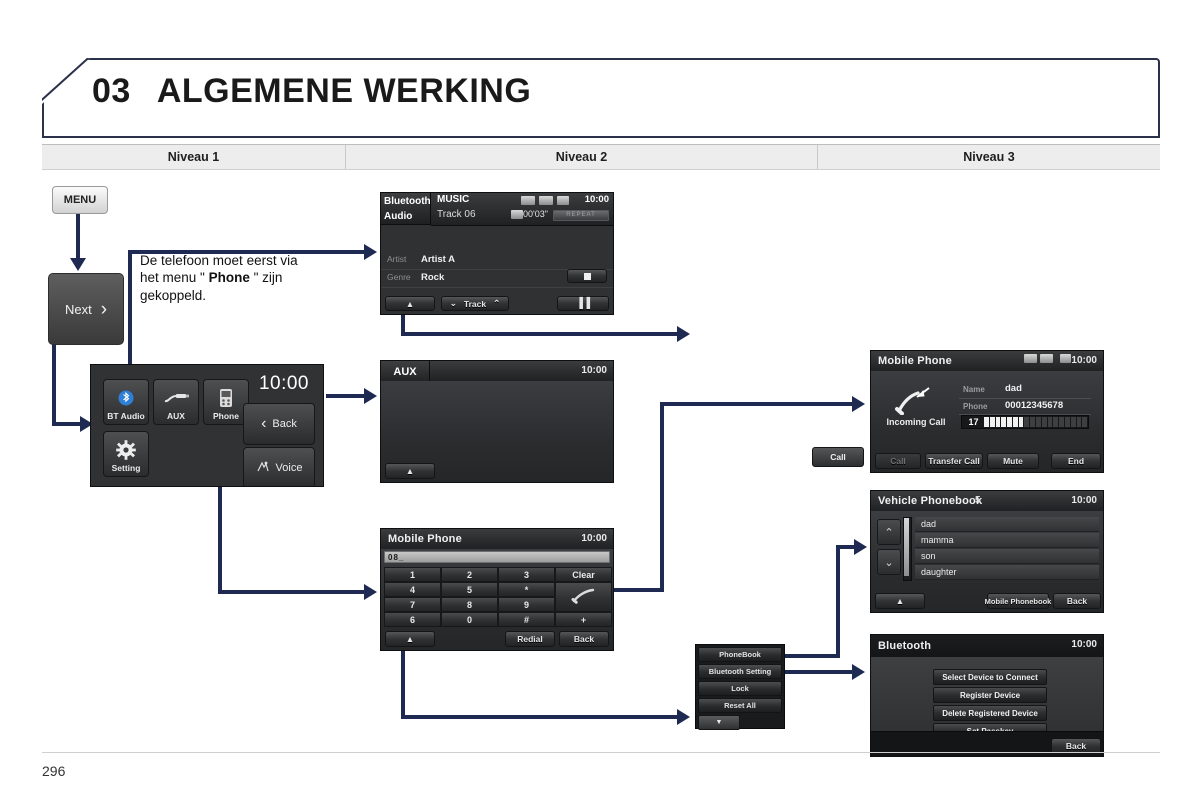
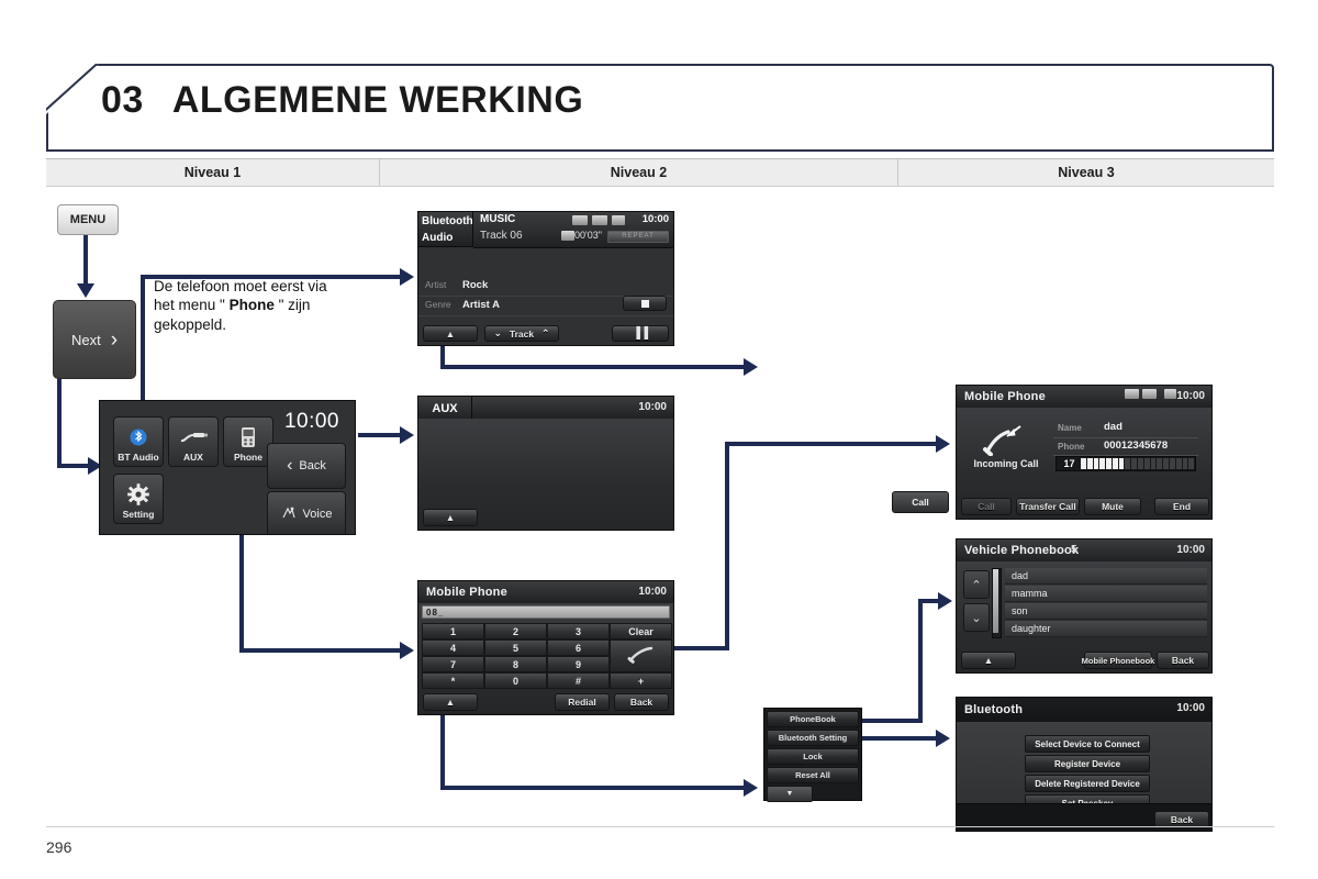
  03 ALGEMENE WERKING
  Niveau 1
  Niveau 2
  Niveau 3
  MENU
  Next
  ›
  De telefoon moet eerst via
  het menu " Phone " zijn
  gekoppeld.
  Bluetooth
  Audio
  MUSIC
  Track 06
  00'03"
  10:00
  Artist
- Artist A
+ Rock
  Genre
- Rock
+ Artist A
  ▲
  ⌄
  Track
  ⌃
  ▐▐
  10:00
  BT Audio
  AUX
  Phone
  Setting
  ‹
  Back
  Voice
  10:00
  AUX
  ▲
  Mobile Phone
  10:00
  08_
  1
  2
  3
  Clear
  4
  5
- *
+ 6
  7
  8
  9
- 6
+ *
  0
  #
  +
  ▲
  Redial
  Back
  Mobile Phone
  10:00
  Incoming Call
  Name
  dad
  Phone
  00012345678
  17
  Call
  Transfer Call
  Mute
  End
  Call
  Vehicle Phonebook
  5
  10:00
  ⌃
  ⌄
  dad
  mamma
  son
  daughter
  ▲
  Mobile Phonebook
  Back
  PhoneBook
  Bluetooth Setting
  Lock
  Reset All
  Bluetooth
  10:00
  Select Device to Connect
  Register Device
  Delete Registered Device
  Back
  296
